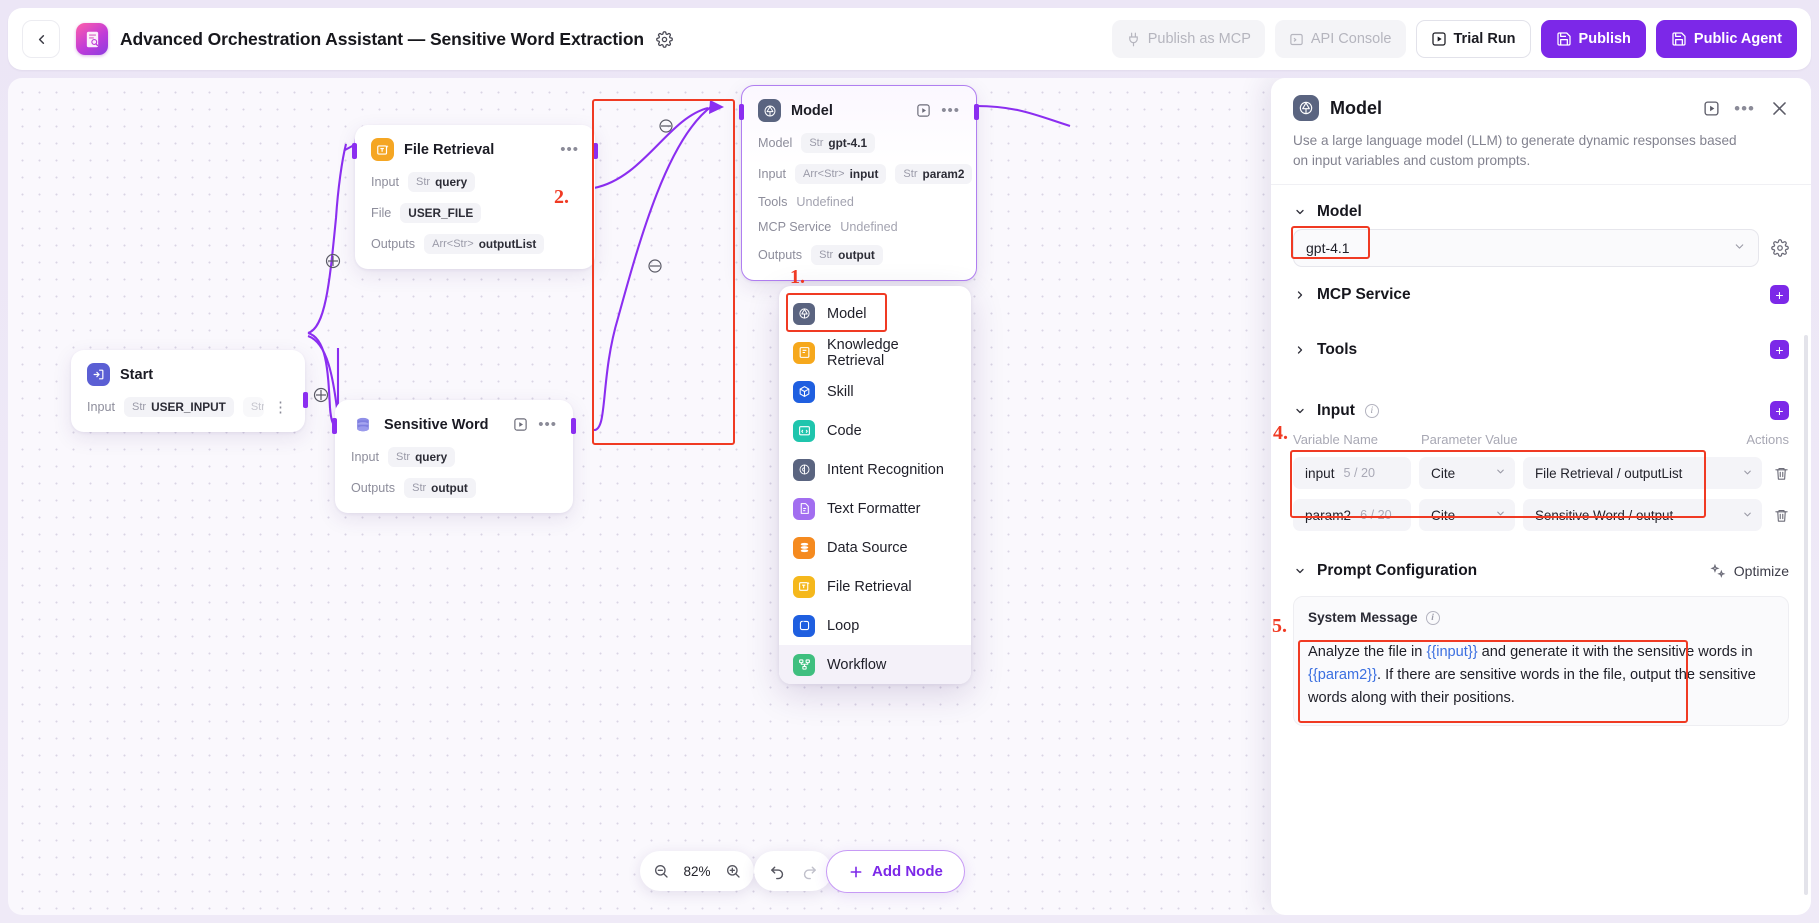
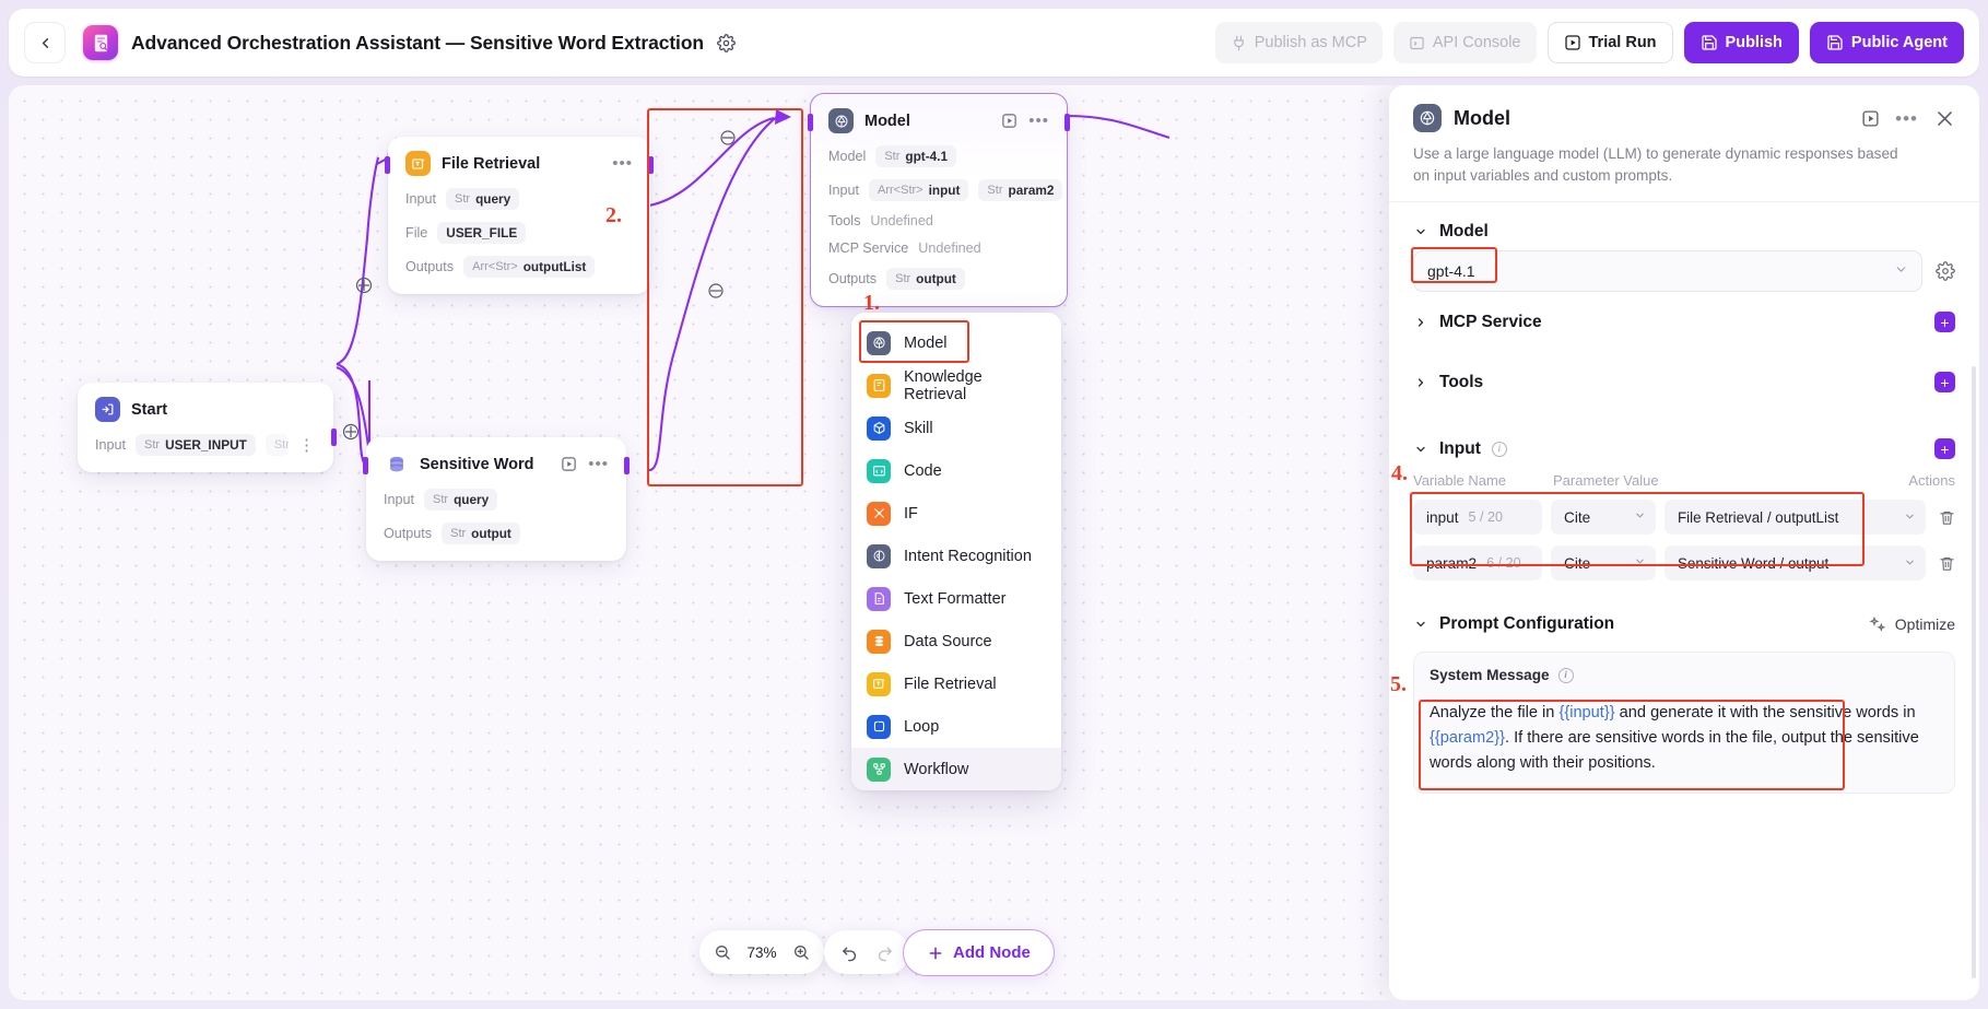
  Advanced Orchestration Assistant — Sensitive Word Extraction
  Publish as MCP
  API Console
  Trial Run
  Publish
  Public Agent
  Start
  Input
  Str
  USER_INPUT
  Str
  ⋮
  File Retrieval
  •••
  Input
  Str
  query
  File
  USER_FILE
  Outputs
  Arr<Str>
  outputList
  Sensitive Word
  •••
  Input
  Str
  query
  Outputs
  Str
  output
  Model
  •••
  Model
  Str
  gpt-4.1
  Input
  Arr<Str>
  input
  Str
  param2
  Tools
  Undefined
  MCP Service
  Undefined
  Outputs
  Str
  output
  Model
  Knowledge Retrieval
  Skill
  Code
+ IF
  Intent Recognition
  Text Formatter
  Data Source
  File Retrieval
  Loop
  Workflow
  2.
  1.
- 82%
+ 73%
  Add Node
  Model
  •••
  Use a large language model (LLM) to generate dynamic responses based on input variables and custom prompts.
  Model
  gpt-4.1
  MCP Service
  +
  Tools
  +
  Input
  i
  +
  Variable Name
  Parameter Value
  Actions
  input
  5 / 20
  Cite
  File Retrieval / outputList
  param2
  6 / 20
  Cite
  Sensitive Word / output
  4.
  Prompt Configuration
  Optimize
  System Message
  i
  Analyze the file in {{input}} and generate it with the sensitive words in {{param2}}. If there are sensitive words in the file, output the sensitive words along with their positions.
  5.
